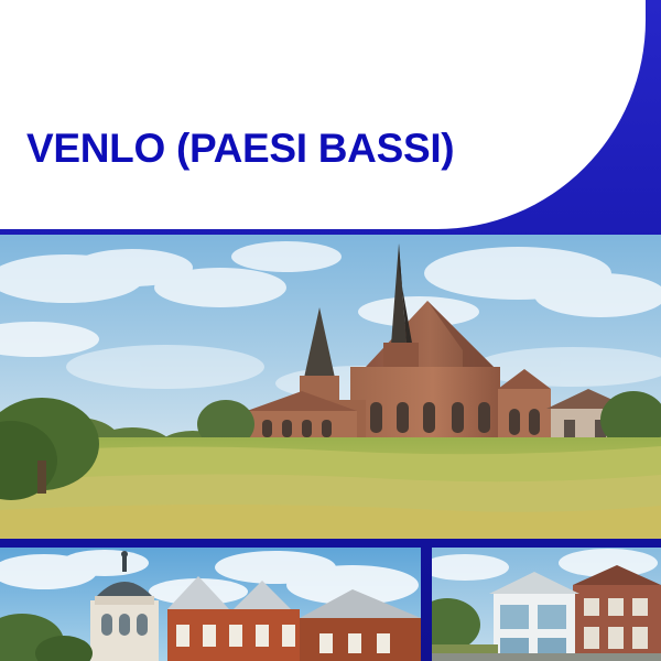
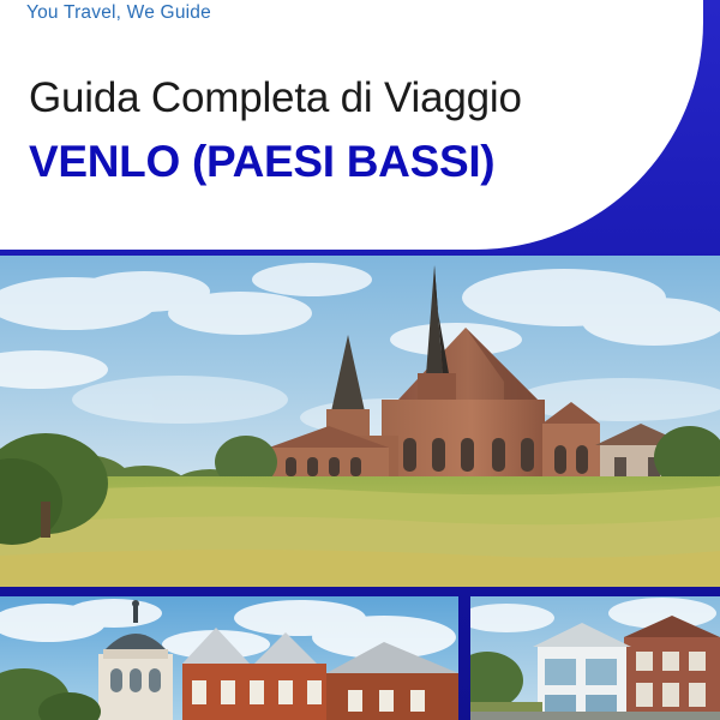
+ You Travel, We Guide
+ Guida Completa di Viaggio
  VENLO (PAESI BASSI)
